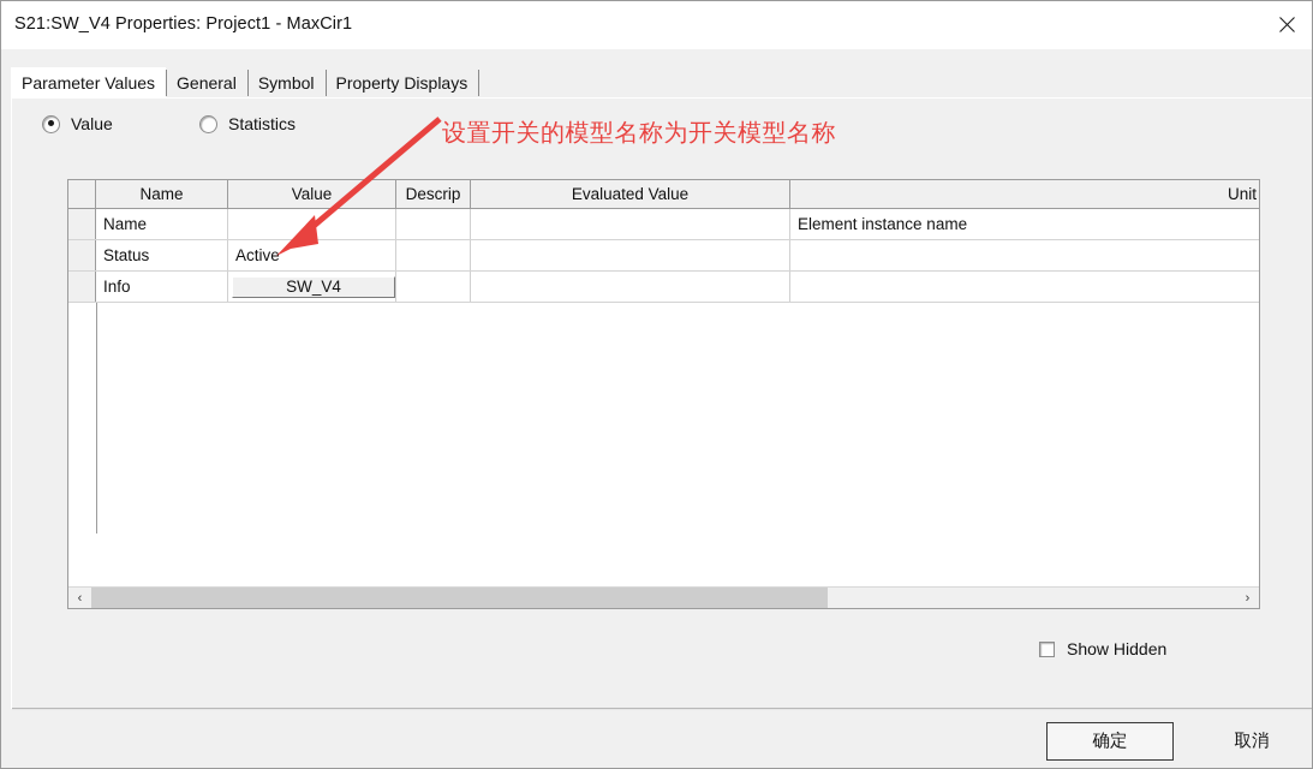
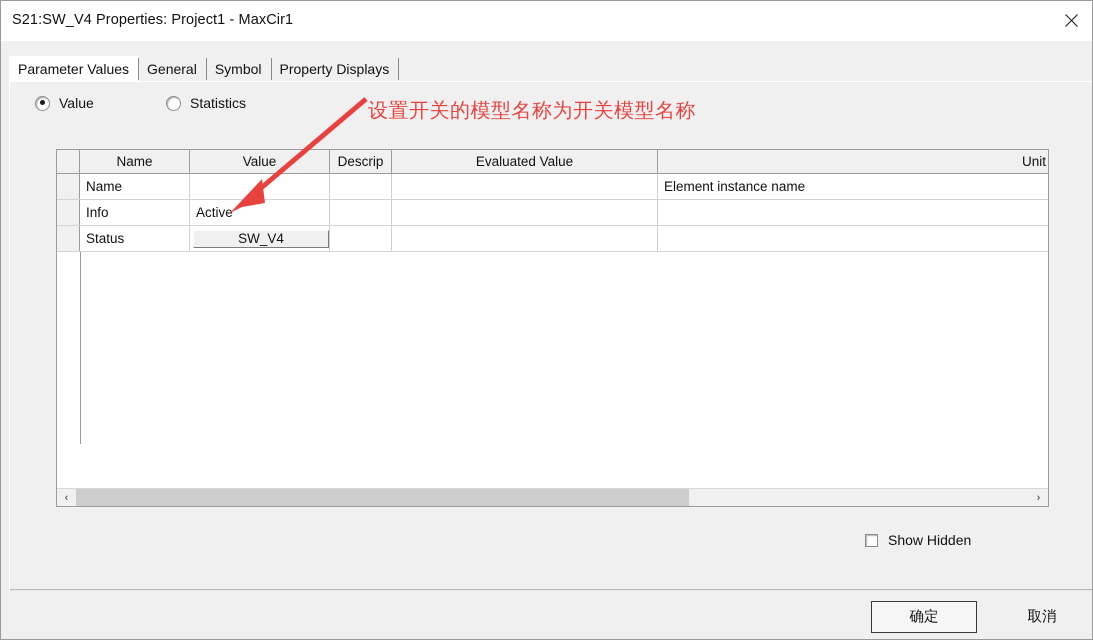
  S21:SW_V4 Properties: Project1 - MaxCir1
  Parameter Values
  General
  Symbol
  Property Displays
  Value
  Statistics
  Name
  Value
  Descrip
  Evaluated Value
  Unit
  Name
  Element instance name
- Status
+ Info
  Active
- Info
+ Status
  SW_V4
  ‹
  ›
  Show Hidden
  确定
  取消
  设置开关的模型名称为开关模型名称
